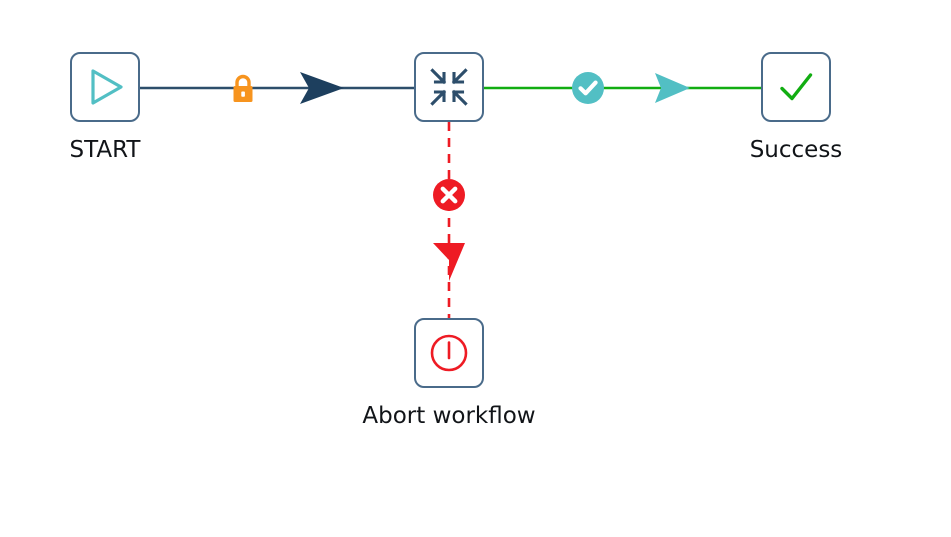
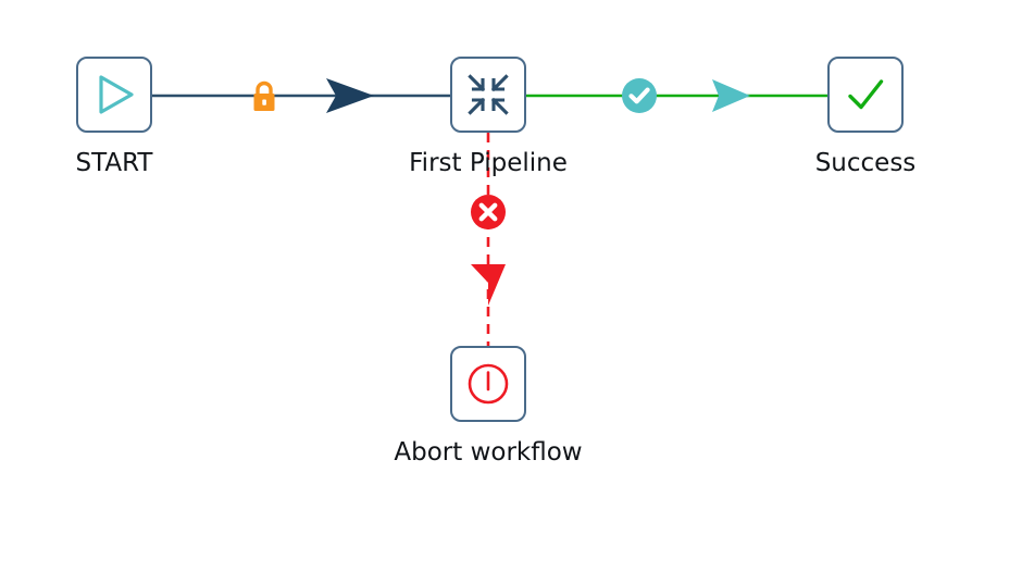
  START
+ First Pipeline
  Success
  Abort workflow
